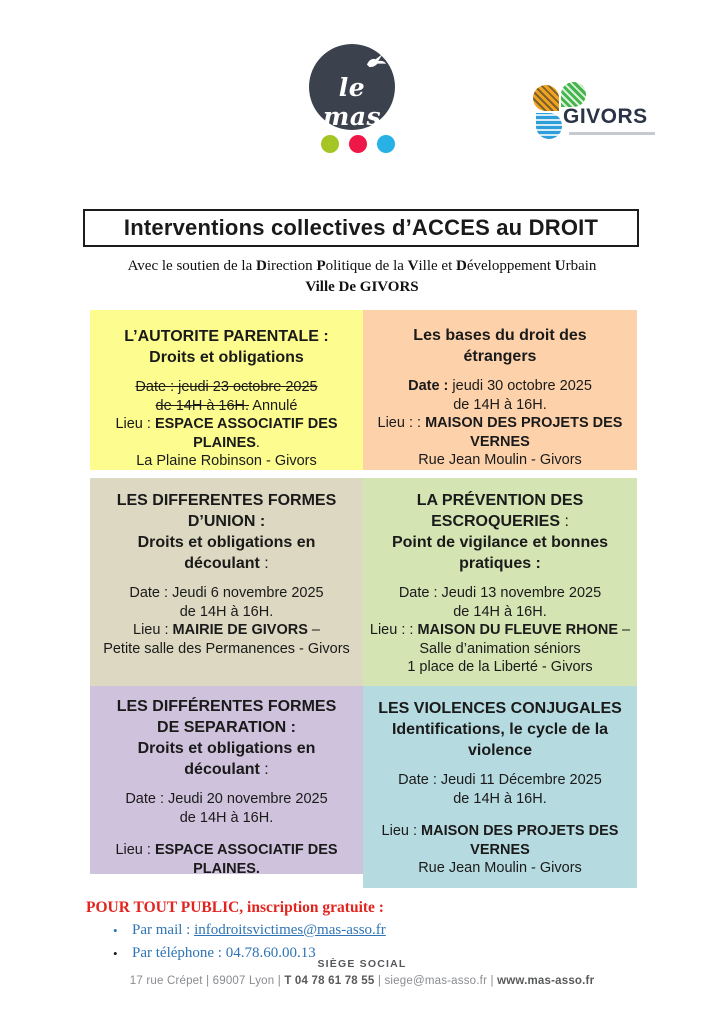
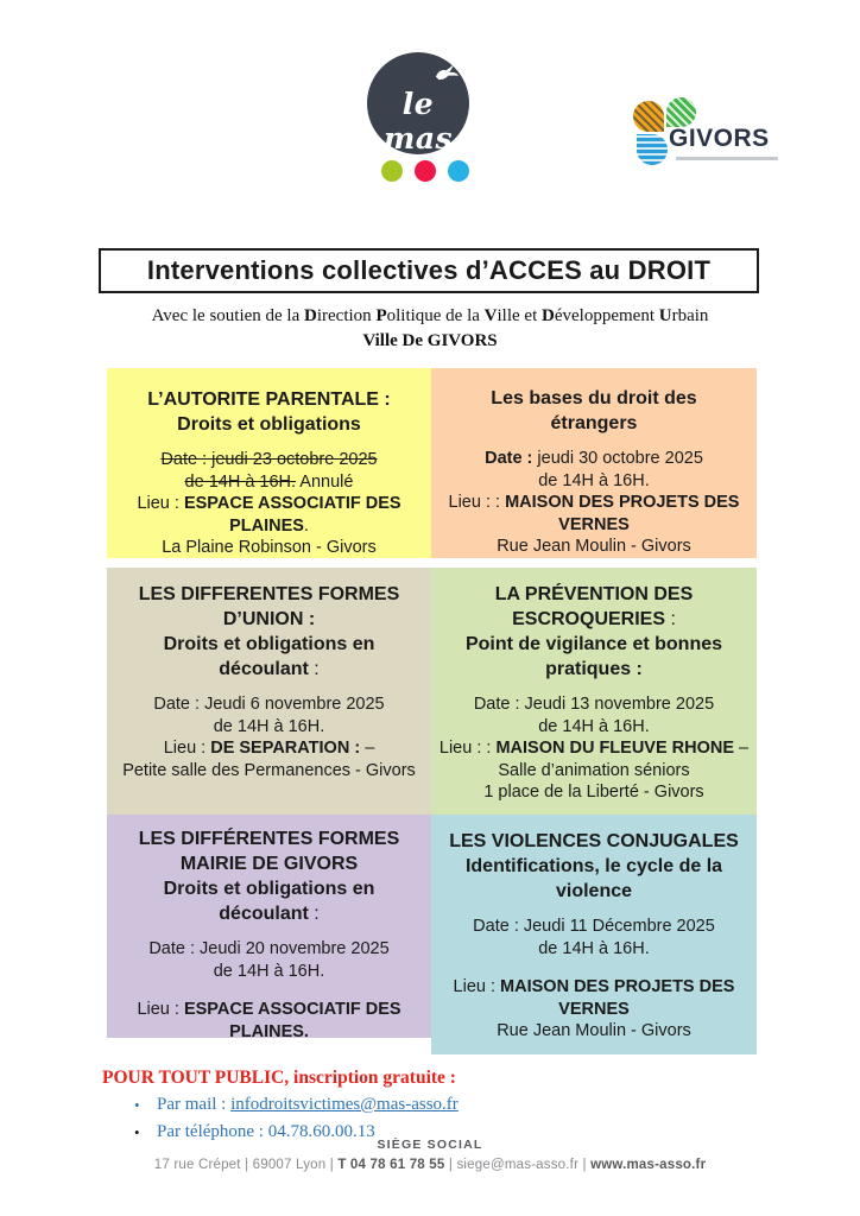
  le mas
  GIVORS
  Interventions collectives d’ACCES au DROIT
  Avec le soutien de la Direction Politique de la Ville et Développement Urbain
  Ville De GIVORS
  L’AUTORITE PARENTALE :
  Droits et obligations
  Date : jeudi 23 octobre 2025
  de 14H à 16H. Annulé
  Lieu : ESPACE ASSOCIATIF DES PLAINES.
  La Plaine Robinson - Givors
  Les bases du droit des
  étrangers
  Date : jeudi 30 octobre 2025
  de 14H à 16H.
  Lieu : : MAISON DES PROJETS DES
  VERNES
  Rue Jean Moulin - Givors
  LES DIFFERENTES FORMES
  D’UNION :
  Droits et obligations en
  découlant :
  Date : Jeudi 6 novembre 2025
  de 14H à 16H.
- Lieu : MAIRIE DE GIVORS –
+ Lieu : DE SEPARATION : –
  Petite salle des Permanences - Givors
  LA PRÉVENTION DES
  ESCROQUERIES :
  Point de vigilance et bonnes
  pratiques :
  Date : Jeudi 13 novembre 2025
  de 14H à 16H.
  Lieu : : MAISON DU FLEUVE RHONE –
  Salle d’animation séniors
  1 place de la Liberté - Givors
  LES DIFFÉRENTES FORMES
- DE SEPARATION :
+ MAIRIE DE GIVORS
  Droits et obligations en
  découlant :
  Date : Jeudi 20 novembre 2025
  de 14H à 16H.
  Lieu : ESPACE ASSOCIATIF DES PLAINES.
  LES VIOLENCES CONJUGALES
  Identifications, le cycle de la
  violence
  Date : Jeudi 11 Décembre 2025
  de 14H à 16H.
  Lieu : MAISON DES PROJETS DES VERNES
  Rue Jean Moulin - Givors
  POUR TOUT PUBLIC, inscription gratuite :
  •
  Par mail : infodroitsvictimes@mas-asso.fr
  •
  Par téléphone : 04.78.60.00.13
  SIÈGE SOCIAL
  17 rue Crépet | 69007 Lyon | T 04 78 61 78 55 | siege@mas-asso.fr | www.mas-asso.fr
